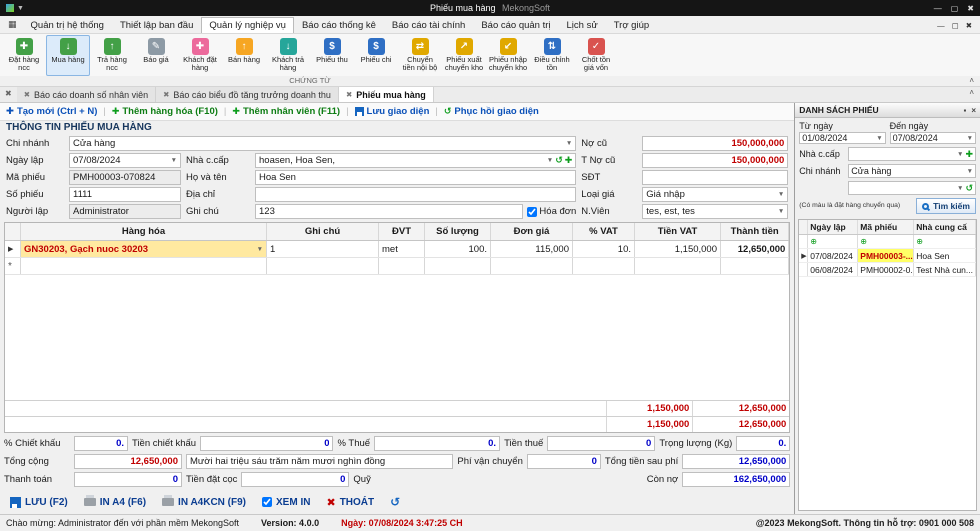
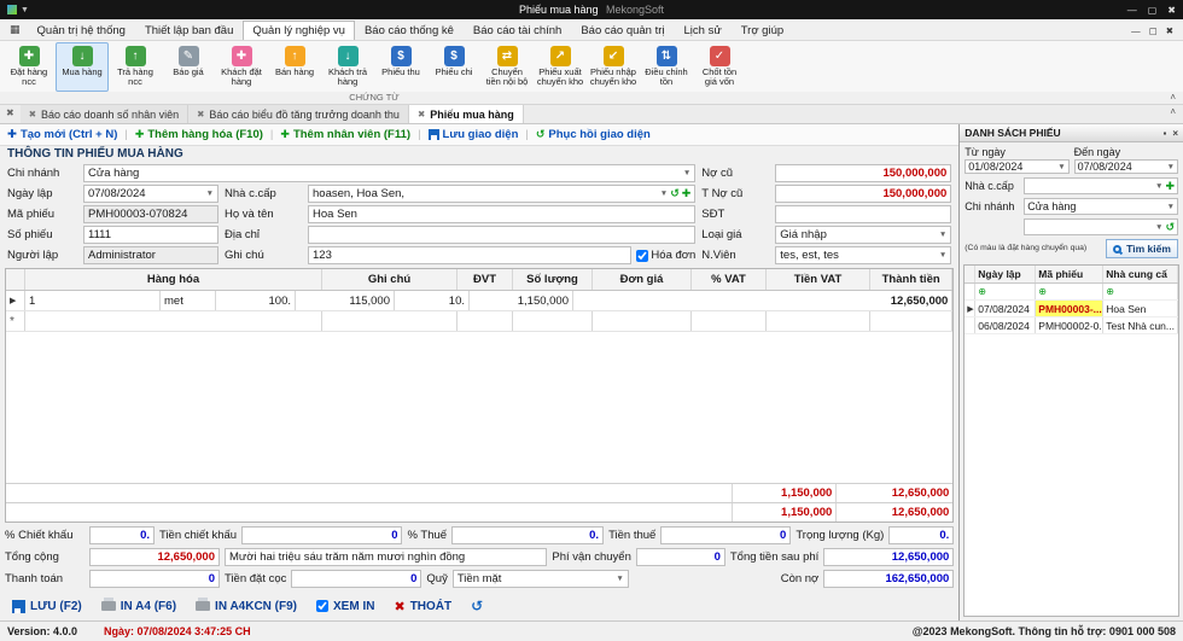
  Phiếu mua hàng MekongSoft
  —
  ▢
  ✖
  ▦
  Quản trị hệ thống
  Thiết lập ban đầu
  Quản lý nghiệp vụ
  Báo cáo thống kê
  Báo cáo tài chính
  Báo cáo quản trị
  Lịch sử
  Trợ giúp
  —
  ▢
  ✖
  ✚
  Đặt hàng ncc
  ↓
  Mua hàng
  ↑
  Trả hàng ncc
  ✎
  Báo giá
  ✚
  Khách đặt hàng
  ↑
  Bán hàng
  ↓
  Khách trả hàng
  $
  Phiếu thu
  $
  Phiếu chi
  ⇄
  Chuyển tiền nội bộ
  ↗
  Phiếu xuất chuyển kho
  ↙
  Phiếu nhập chuyển kho
  ⇅
  Điều chỉnh tồn
  ✓
  Chốt tồn giá vốn
  CHỨNG TỪ
  ˄
  ✖
  ✖
  Báo cáo doanh số nhân viên
  ✖
  Báo cáo biểu đồ tăng trưởng doanh thu
  ✖
  Phiếu mua hàng
  ˄
  ✚
  Tạo mới (Ctrl + N)
  |
  ✚
  Thêm hàng hóa (F10)
  |
  ✚
  Thêm nhân viên (F11)
  |
  Lưu giao diện
  |
  ↺
  Phục hồi giao diện
  THÔNG TIN PHIẾU MUA HÀNG
  Chi nhánh
  Cửa hàng
  Nợ cũ
  150,000,000
  Ngày lập
  07/08/2024
  Nhà c.cấp
  hoasen, Hoa Sen,
  ↺
  ✚
  T Nợ cũ
  150,000,000
  Mã phiếu
  PMH00003-070824
  Họ và tên
  Hoa Sen
  SĐT
  Số phiếu
  1111
  Địa chỉ
  Loại giá
  Giá nhập
  Người lập
  Administrator
  Ghi chú
  123
  Hóa đơn
  N.Viên
  tes, est, tes
  Hàng hóa
  Ghi chú
  ĐVT
  Số lượng
  Đơn giá
  % VAT
  Tiền VAT
  Thành tiền
- GN30203, Gạch nuoc 30203
  1
  met
  100.
  115,000
  10.
  1,150,000
  12,650,000
  *
  1,150,000
  12,650,000
  1,150,000
  12,650,000
  % Chiết khấu
  0.
  Tiền chiết khấu
  0
  % Thuế
  0.
  Tiền thuế
  0
  Trọng lượng (Kg)
  0.
  Tổng cộng
  12,650,000
  Mười hai triệu sáu trăm năm mươi nghìn đồng
  Phí vận chuyển
  0
  Tổng tiền sau phí
  12,650,000
  Thanh toán
  0
  Tiền đặt cọc
  0
  Quỹ
+ Tiền mặt
  Còn nợ
  162,650,000
  LƯU (F2)
  IN A4 (F6)
  IN A4KCN (F9)
  XEM IN
  ✖
  THOÁT
  ↺
  DANH SÁCH PHIẾU
  ▪
  ×
  Từ ngày
  01/08/2024
  Đến ngày
  07/08/2024
  Nhà c.cấp
  ✚
  Chi nhánh
  Cửa hàng
  ↺
  Tìm kiếm
  Ngày lập
  Mã phiếu
  Nhà cung cấ
  ⊕
  ⊕
  ⊕
  07/08/2024
  PMH00003-...
  Hoa Sen
  06/08/2024
  PMH00002-0..
  Test Nhà cun...
- Chào mừng: Administrator đến với phần mềm MekongSoft
  Version: 4.0.0
  Ngày: 07/08/2024 3:47:25 CH
  @2023 MekongSoft. Thông tin hỗ trợ: 0901 000 508
